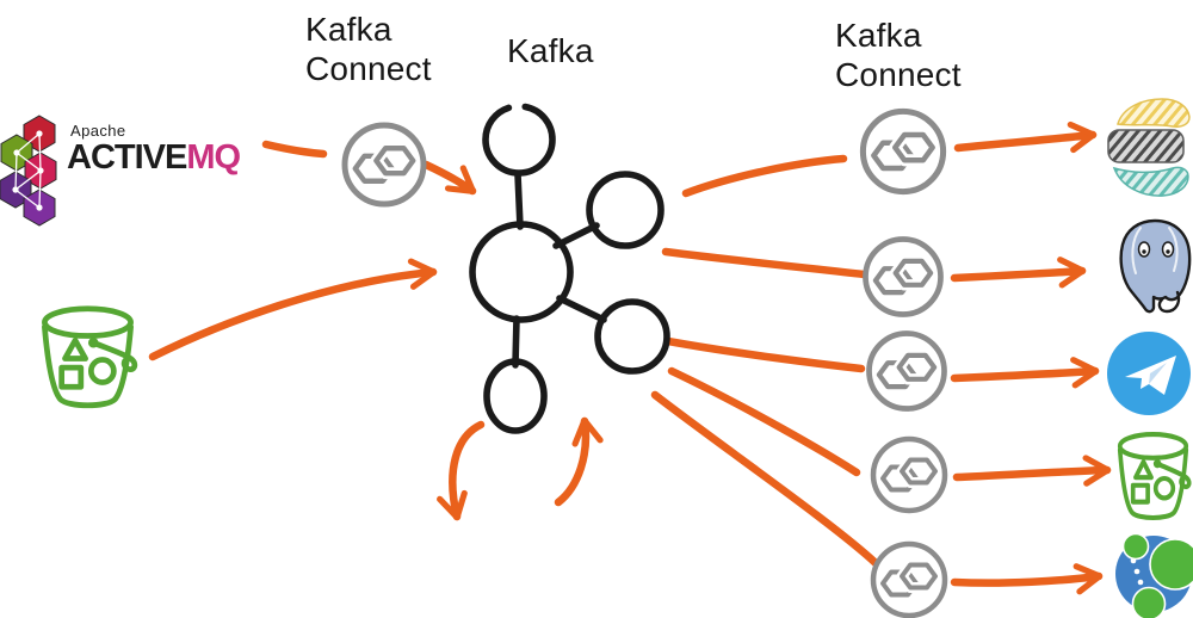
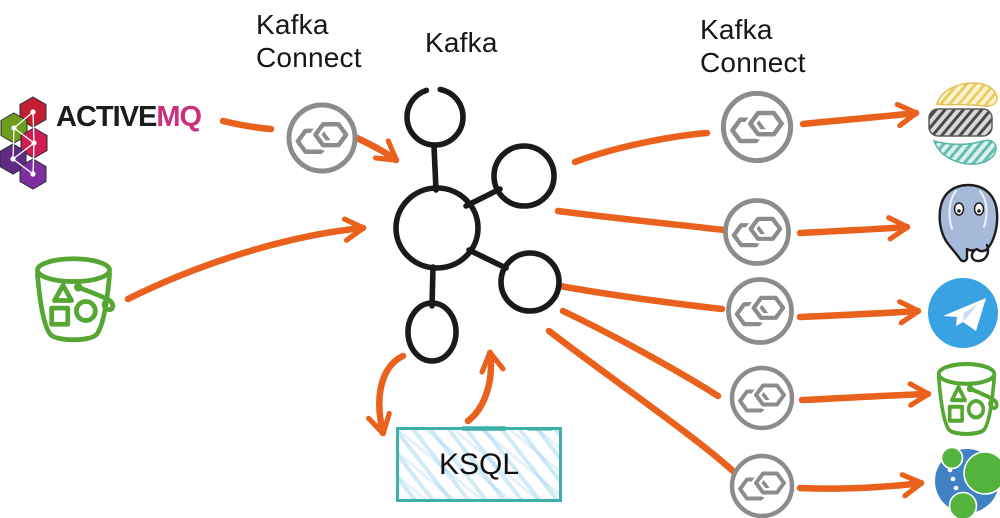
  Kafka
  Connect
  Kafka
  Kafka
  Connect
- Apache
  ACTIVEMQ
+ KSQL
